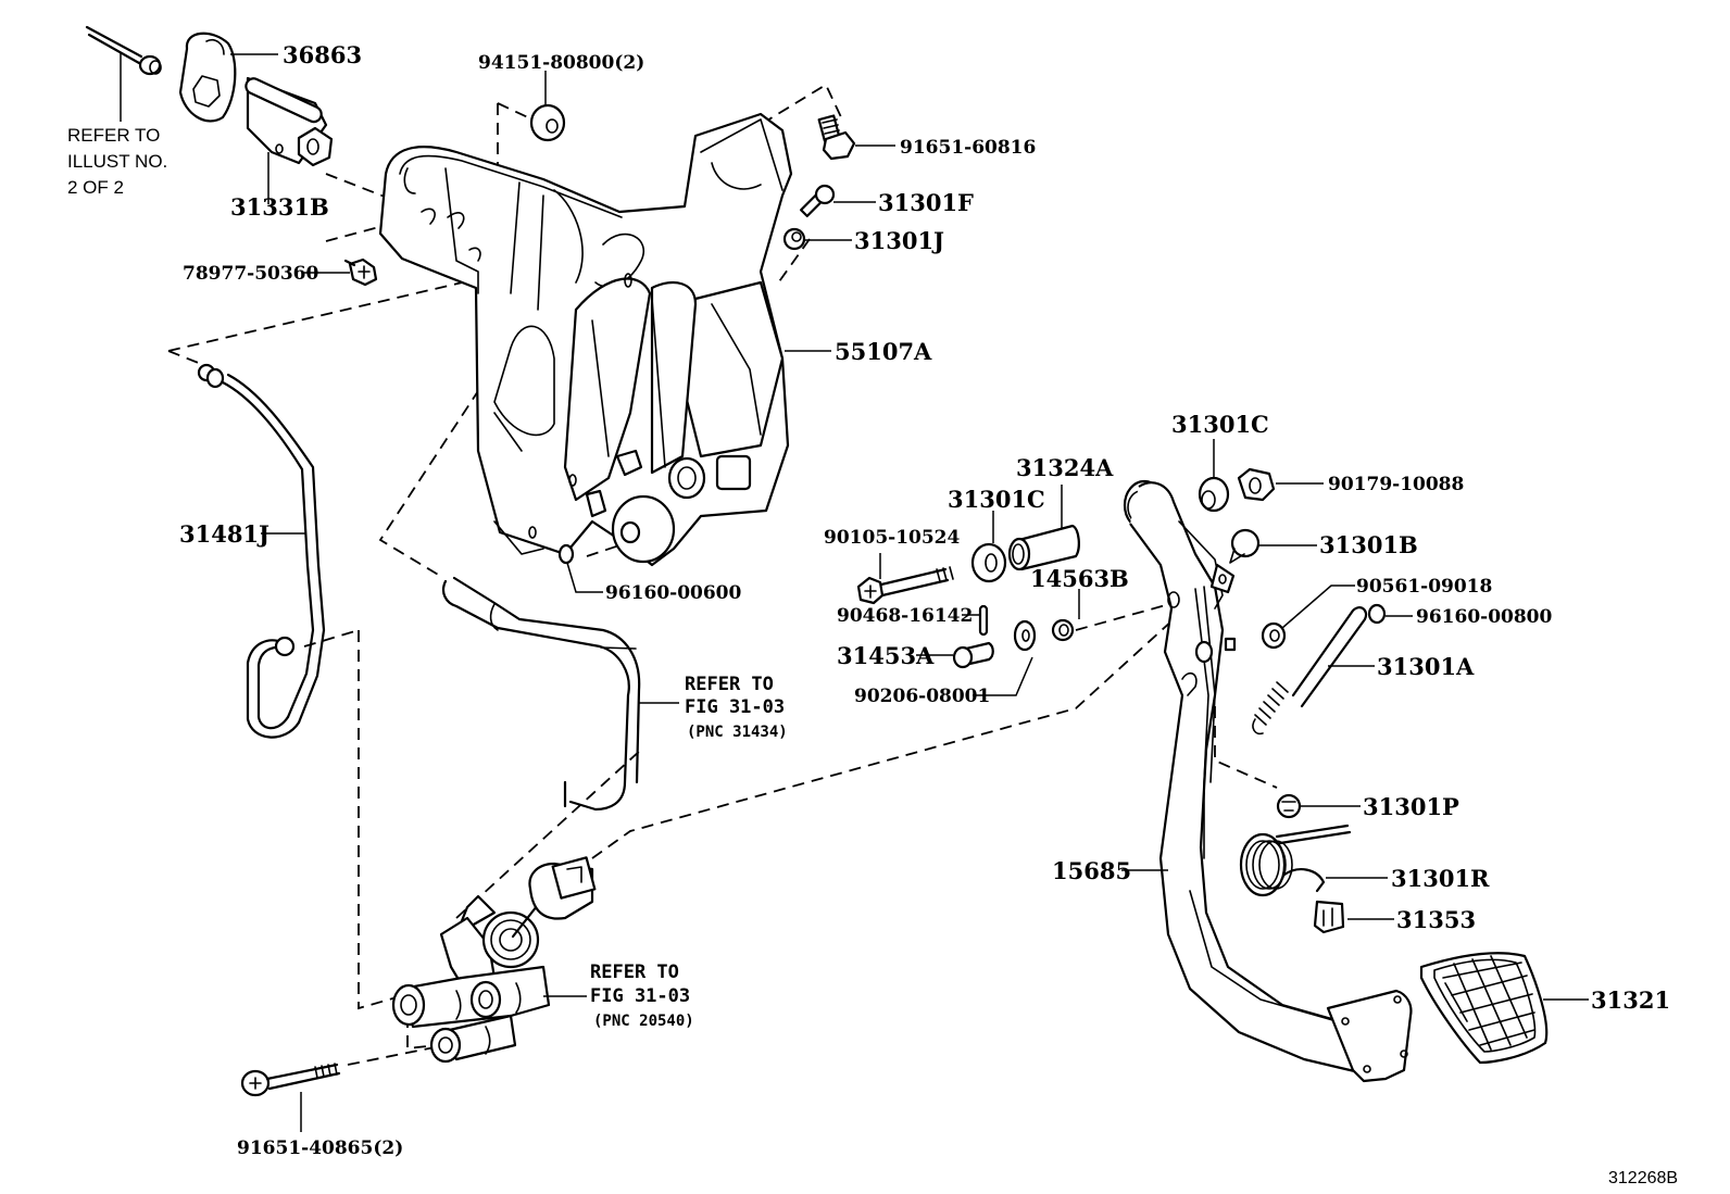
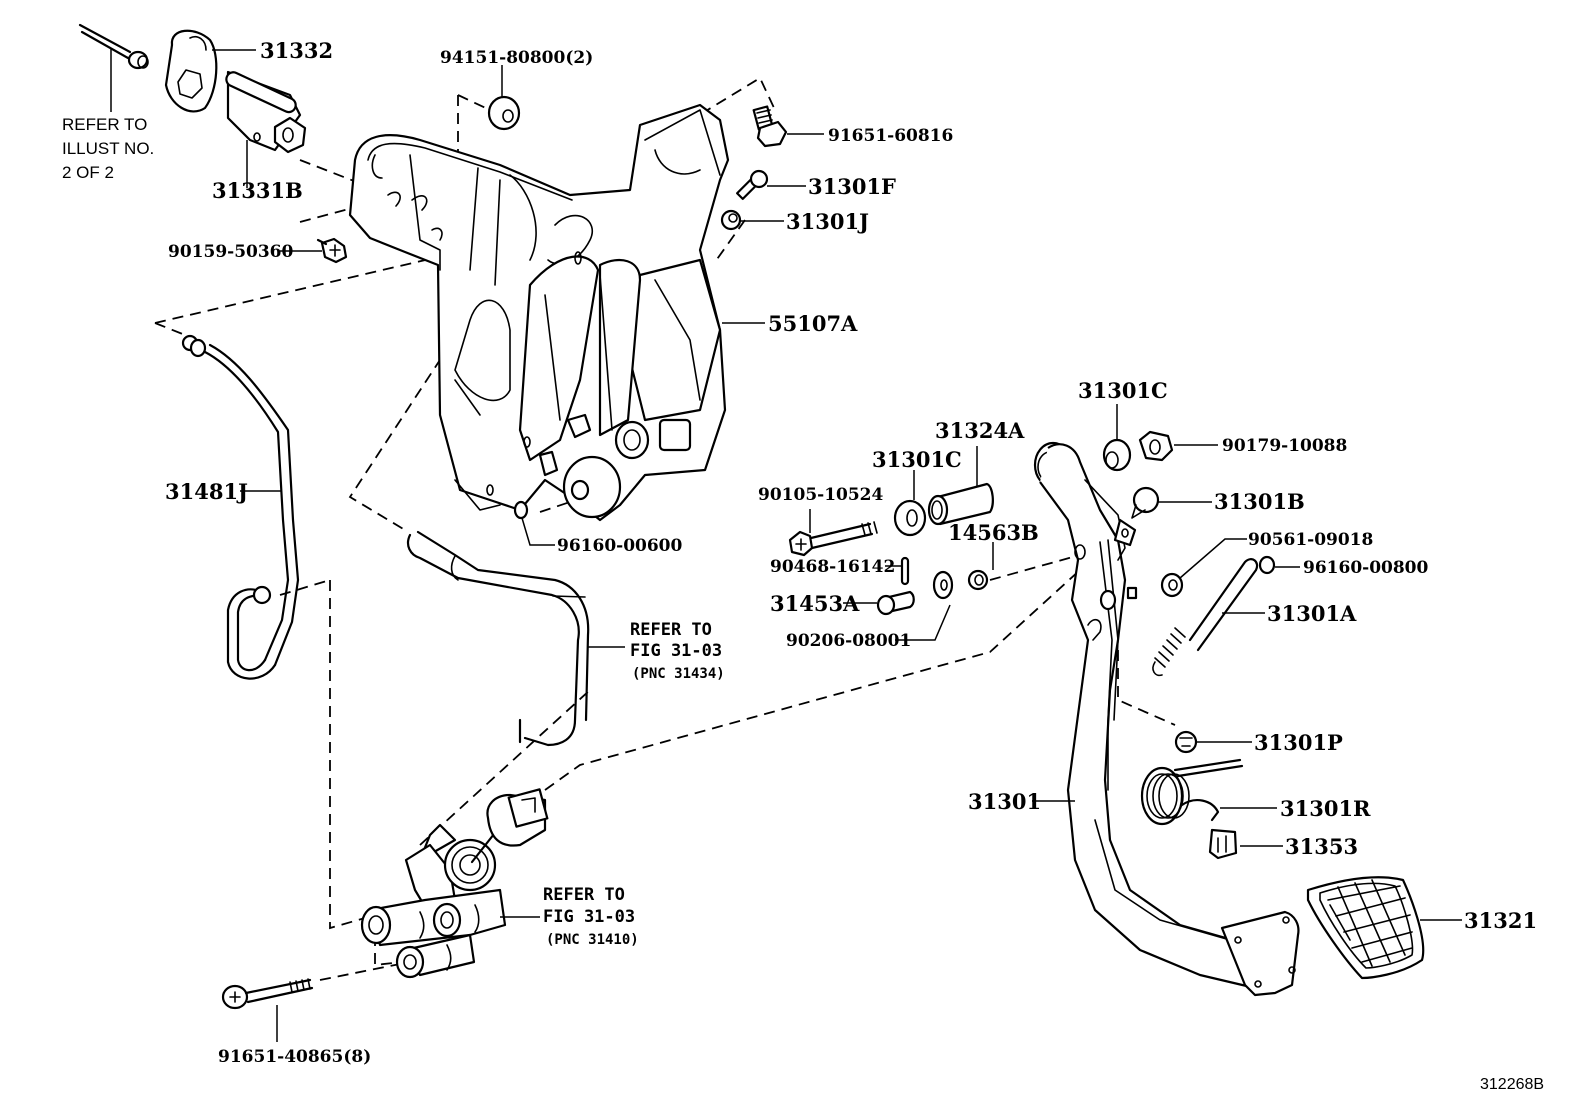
- 36863
+ 31332
  31331B
  94151-80800(2)
  91651-60816
  31301F
  31301J
- 78977-50360
+ 90159-50360
  55107A
  31481J
  96160-00600
  31301C
  31324A
  31301C
  90179-10088
  90105-10524
  31301B
  14563B
  90561-09018
  90468-16142
  96160-00800
  31453A
  31301A
  90206-08001
  31301P
- 15685
+ 31301
  31301R
  31353
  31321
- 91651-40865(2)
+ 91651-40865(8)
  REFER TO
  ILLUST NO.
  2 OF 2
  REFER TO
  FIG 31-03
  (PNC 31434)
  REFER TO
  FIG 31-03
- (PNC 20540)
+ (PNC 31410)
  312268B
